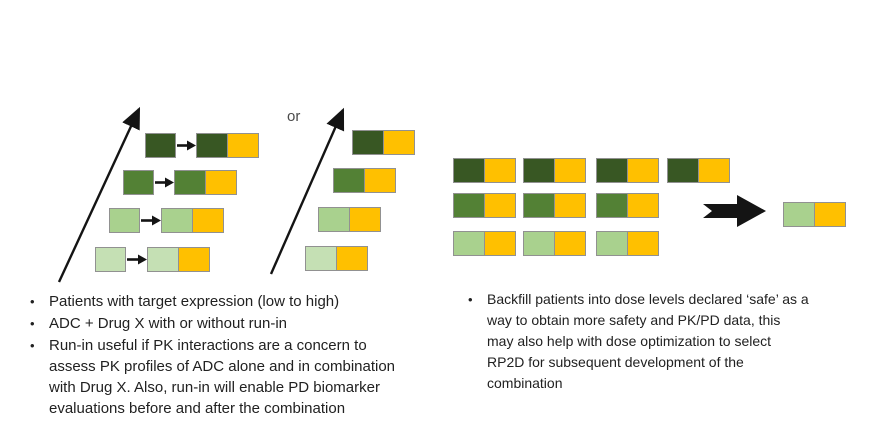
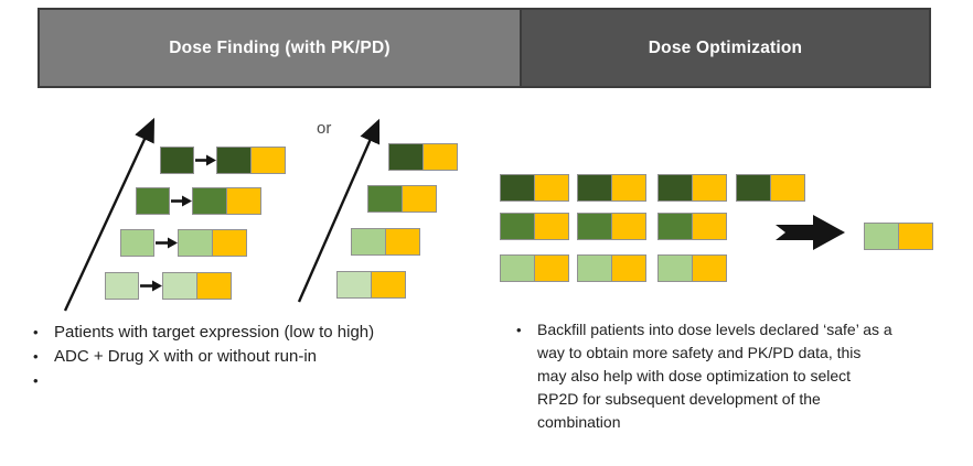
+ Dose Finding (with PK/PD)
+ Dose Optimization
  or
  •
  Patients with target expression (low to high)
  •
  ADC + Drug X with or without run-in
  •
- Run-in useful if PK interactions are a concern to
- assess PK profiles of ADC alone and in combination
- with Drug X. Also, run-in will enable PD biomarker
- evaluations before and after the combination
  •
  Backfill patients into dose levels declared ‘safe’ as a
  way to obtain more safety and PK/PD data, this
  may also help with dose optimization to select
  RP2D for subsequent development of the
  combination
